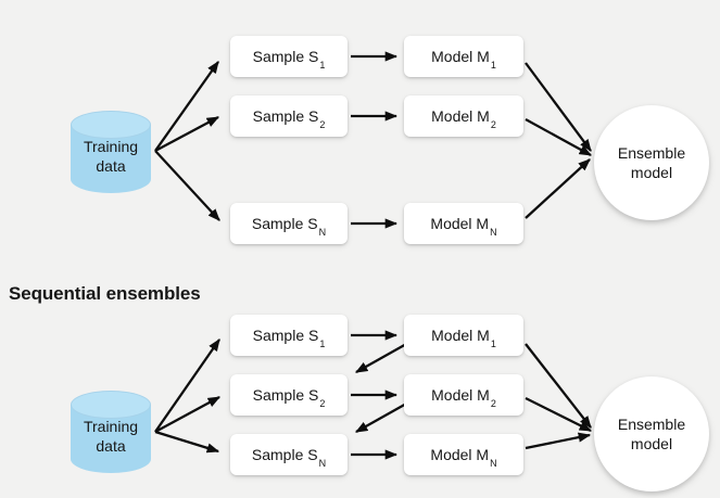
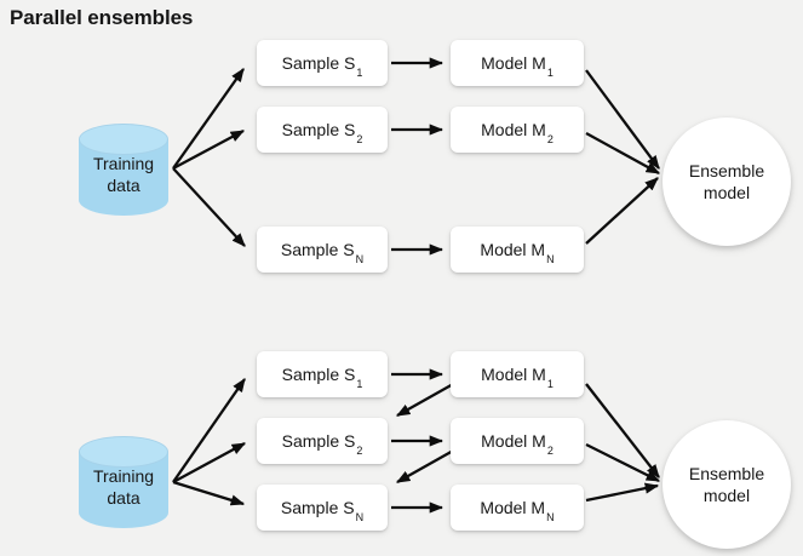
+ Parallel ensembles
  Training data
  Sample S1
  Sample S2
  Sample SN
  Model M1
  Model M2
  Model MN
  Ensemble model
- Sequential ensembles
  Training data
  Sample S1
  Sample S2
  Sample SN
  Model M1
  Model M2
  Model MN
  Ensemble model
